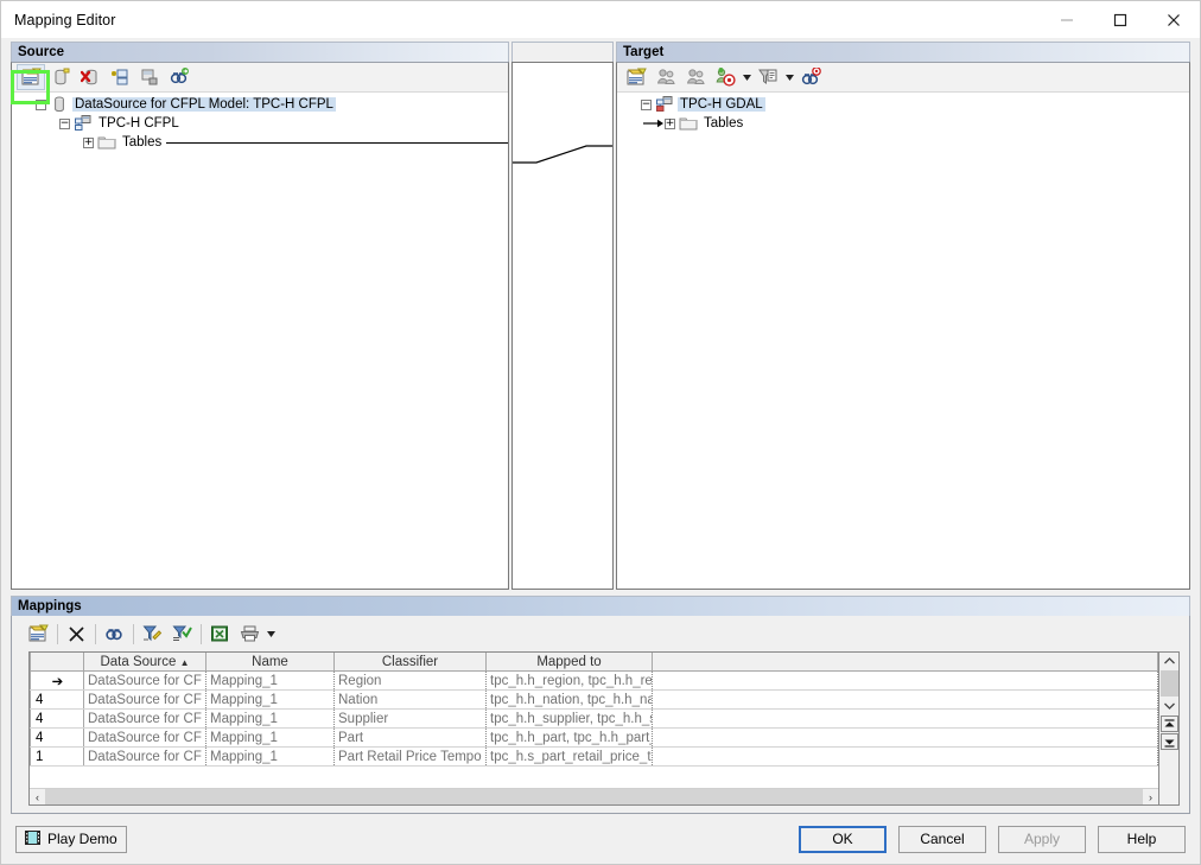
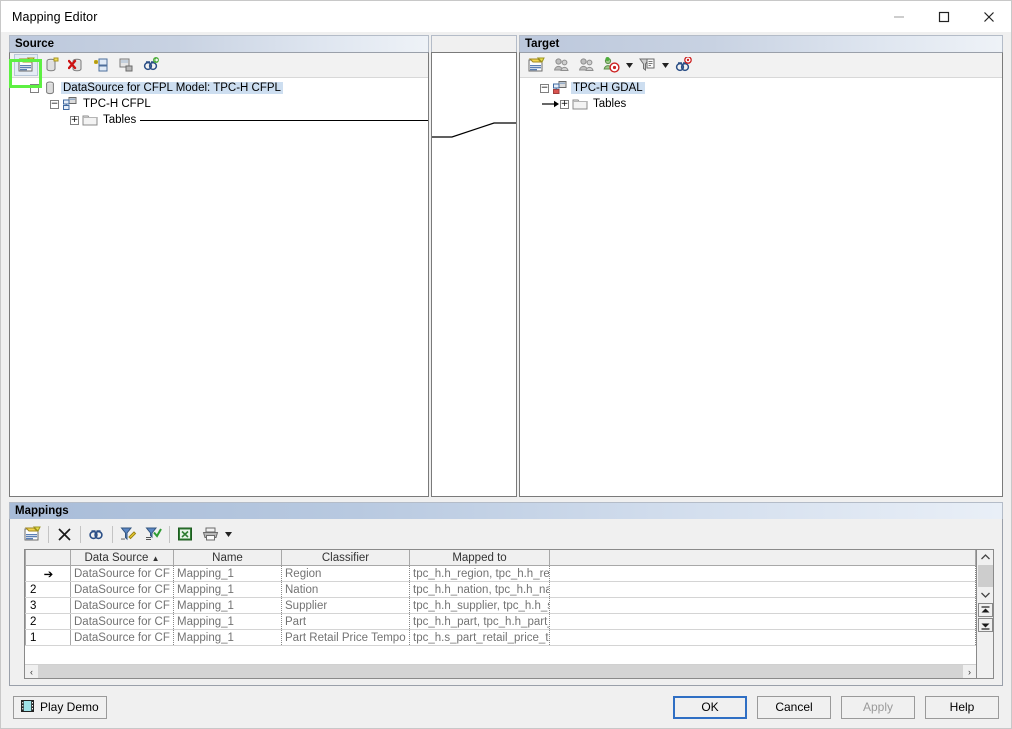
  Mapping Editor
  Source
  −
  DataSource for CFPL Model: TPC-H CFPL
  −
  TPC-H CFPL
  +
  Tables
  Target
  −
  TPC-H GDAL
  +
  Tables
  Mappings
  	Data Source ▲	Name	Classifier	Mapped to
  ➔	DataSource for CF	Mapping_1	Region	tpc_h.h_region, tpc_h.h_re
- 4	DataSource for CF	Mapping_1	Nation	tpc_h.h_nation, tpc_h.h_na
+ 2	DataSource for CF	Mapping_1	Nation	tpc_h.h_nation, tpc_h.h_na
- 4	DataSource for CF	Mapping_1	Supplier	tpc_h.h_supplier, tpc_h.h_
+ 3	DataSource for CF	Mapping_1	Supplier	tpc_h.h_supplier, tpc_h.h_
- 4	DataSource for CF	Mapping_1	Part	tpc_h.h_part, tpc_h.h_part
+ 2	DataSource for CF	Mapping_1	Part	tpc_h.h_part, tpc_h.h_part
  1	DataSource for CF	Mapping_1	Part Retail Price Tempo	tpc_h.s_part_retail_price_t
  ‹
  ›
  Play Demo
  OK
  Cancel
  Apply
  Help
